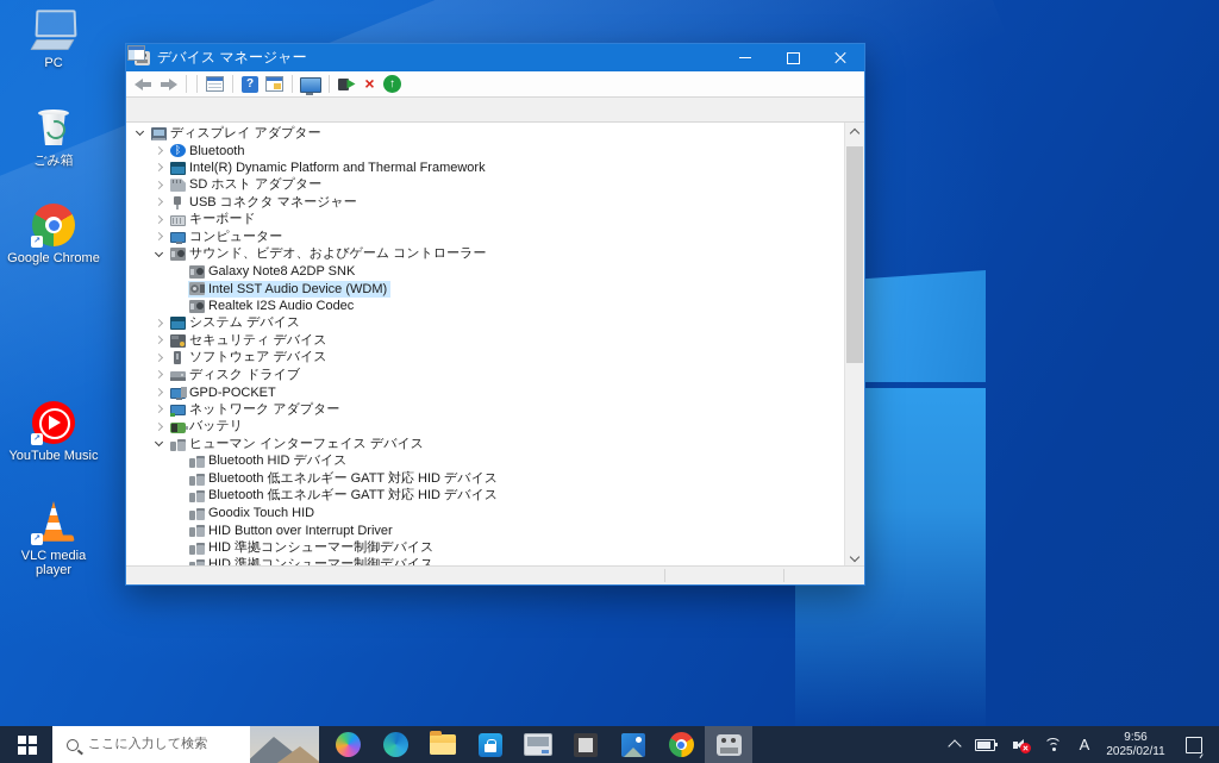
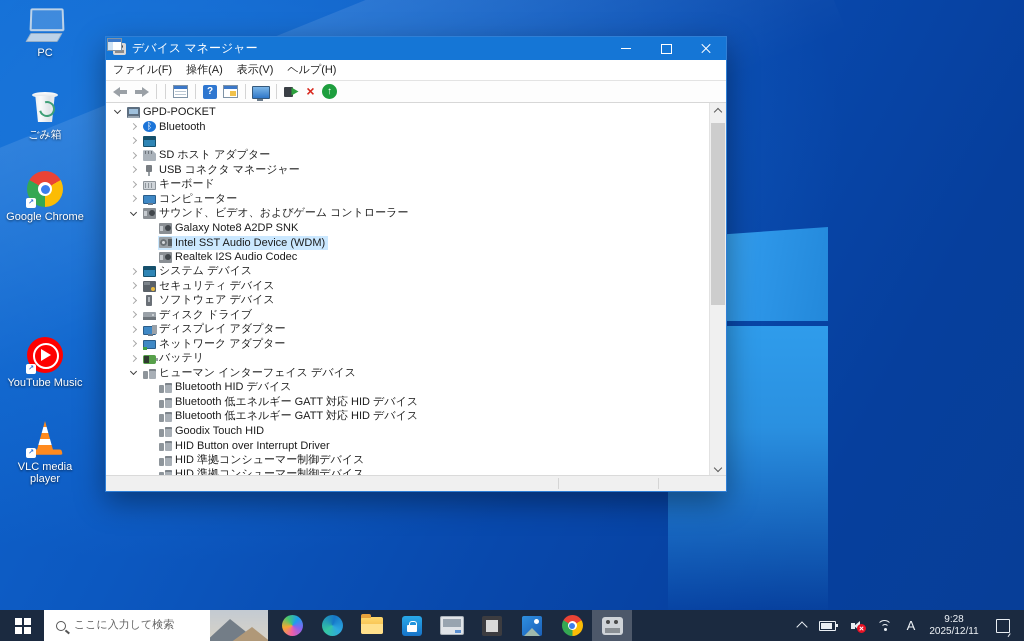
  PC
  ごみ箱
  Google Chrome
  YouTube Music
  VLC media player
  デバイス マネージャー
+ ファイル(F)
+ 操作(A)
+ 表示(V)
+ ヘルプ(H)
  ?
  ×
  ↑
- ディスプレイ アダプター
+ GPD-POCKET
  Bluetooth
- Intel(R) Dynamic Platform and Thermal Framework
  SD ホスト アダプター
  USB コネクタ マネージャー
  キーボード
  コンピューター
  サウンド、ビデオ、およびゲーム コントローラー
  Galaxy Note8 A2DP SNK
  Intel SST Audio Device (WDM)
  Realtek I2S Audio Codec
  システム デバイス
  セキュリティ デバイス
  ソフトウェア デバイス
  ディスク ドライブ
- GPD-POCKET
+ ディスプレイ アダプター
  ネットワーク アダプター
  バッテリ
  ヒューマン インターフェイス デバイス
  Bluetooth HID デバイス
  Bluetooth 低エネルギー GATT 対応 HID デバイス
  Bluetooth 低エネルギー GATT 対応 HID デバイス
  Goodix Touch HID
  HID Button over Interrupt Driver
  HID 準拠コンシューマー制御デバイス
  ここに入力して検索
  A
- 9:56
+ 9:28
- 2025/02/11
+ 2025/12/11
